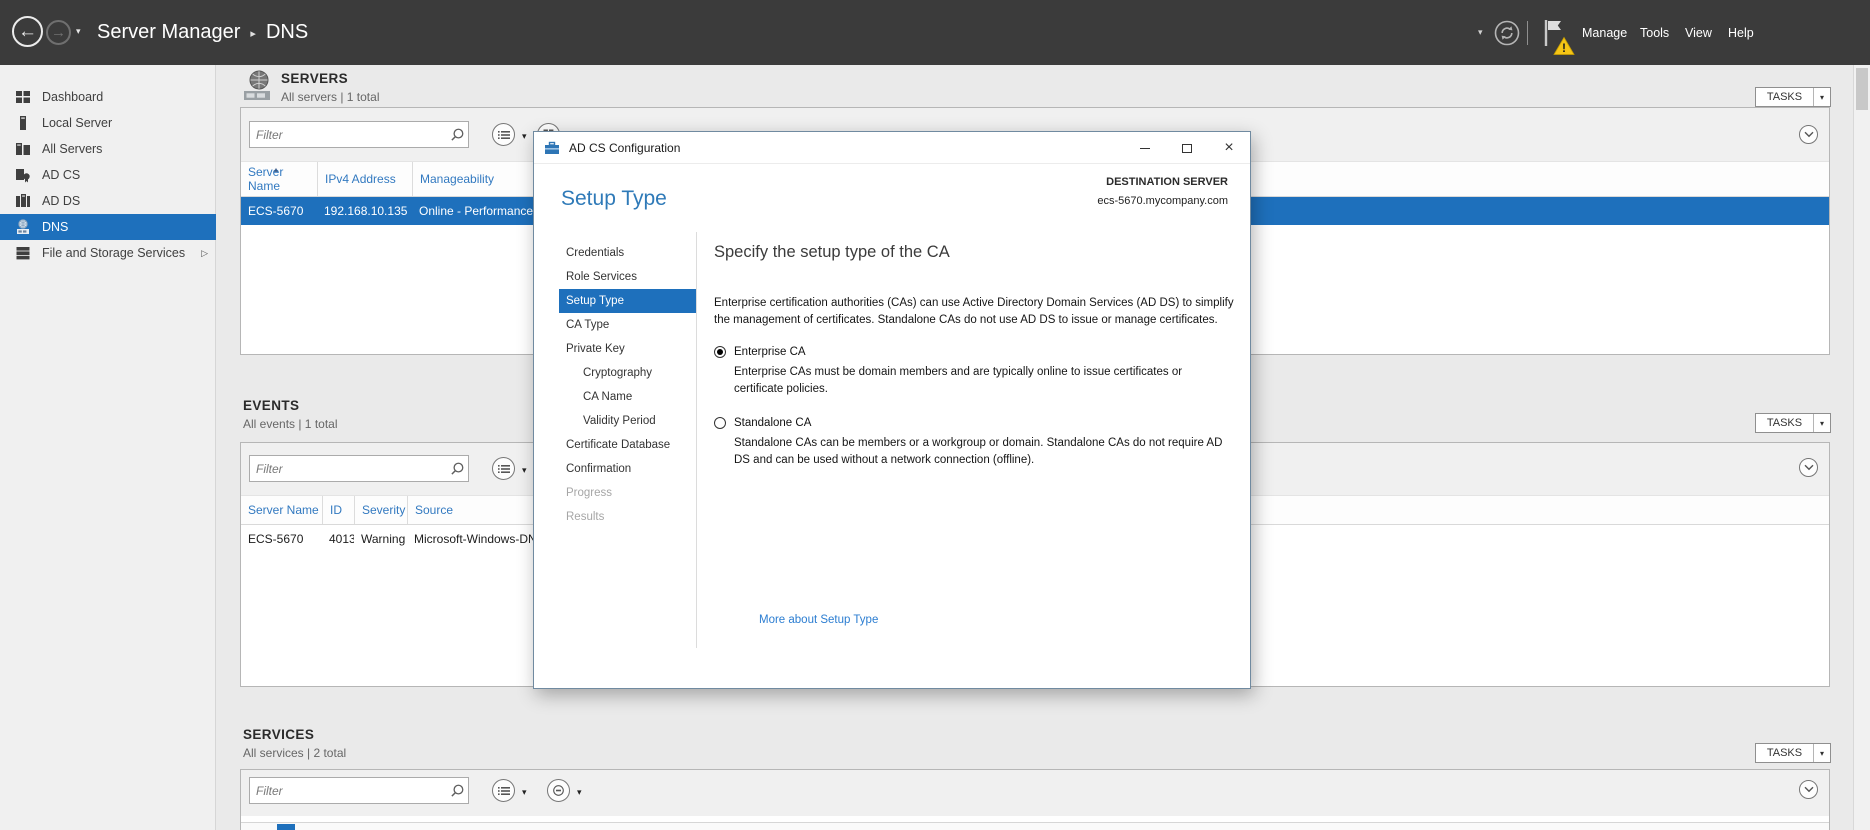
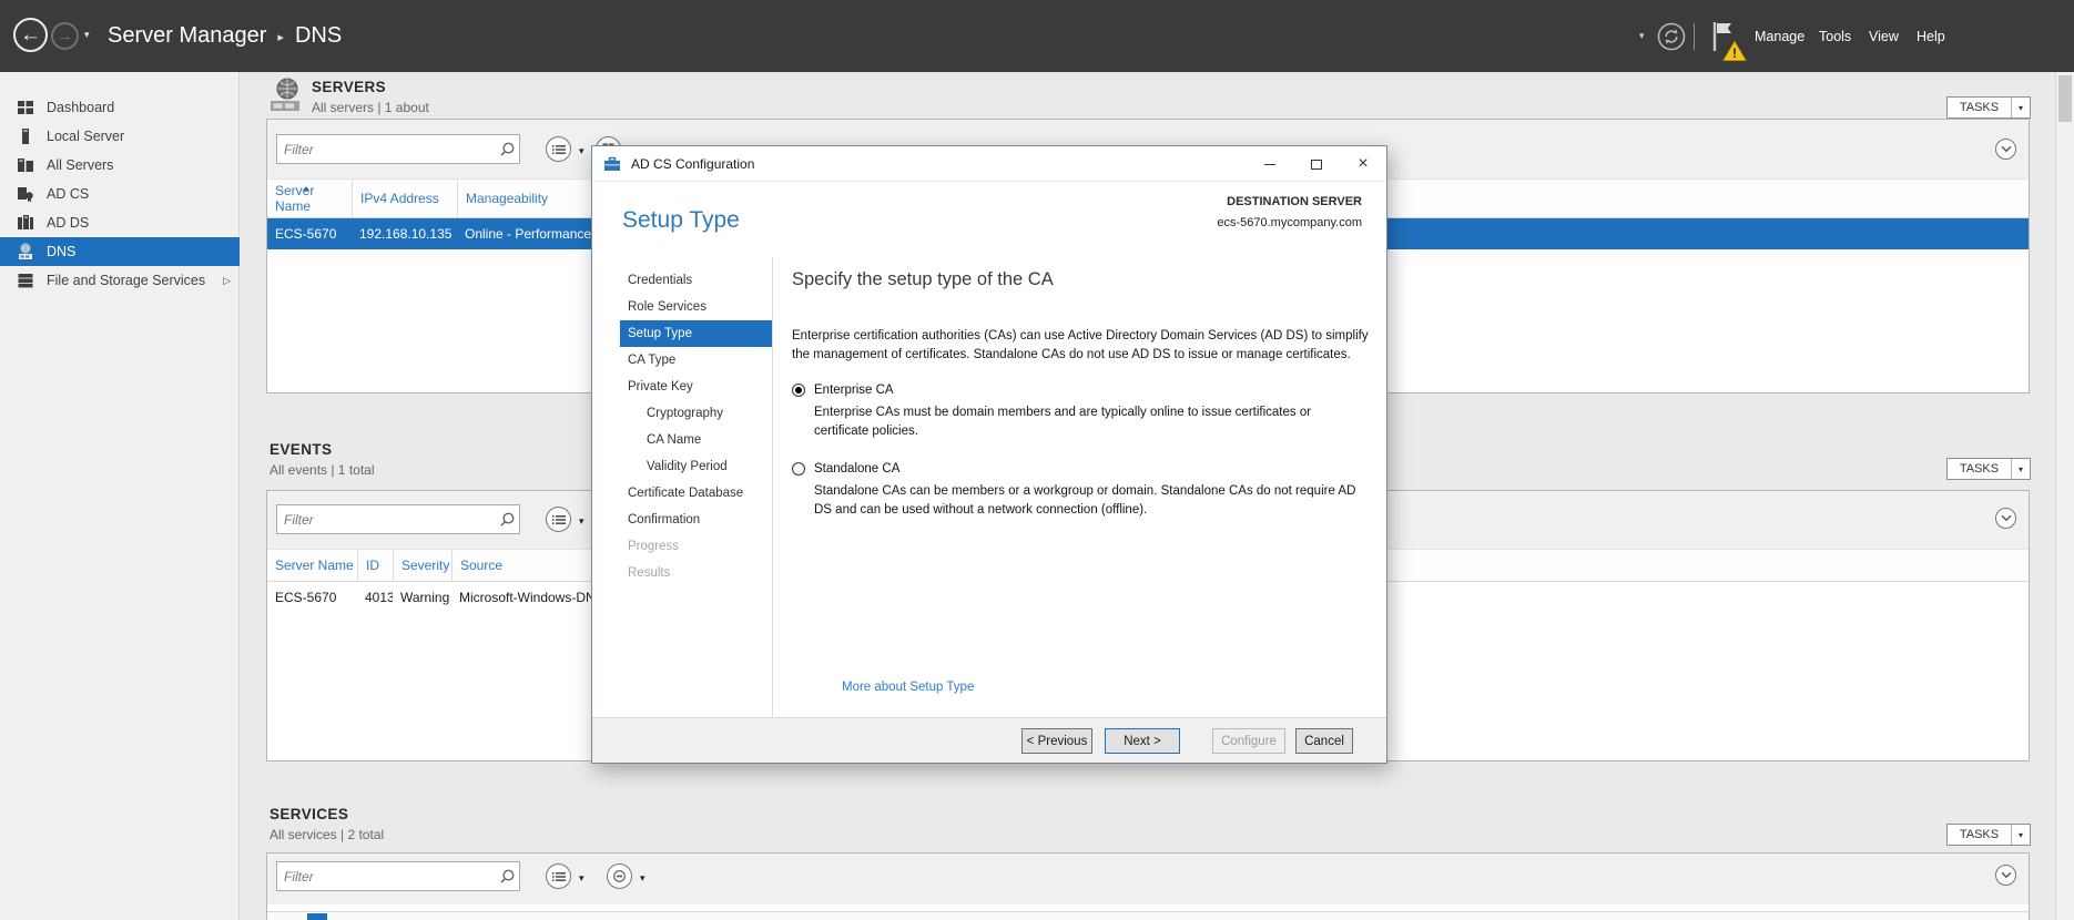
  ←
  →
  ▾
  Server Manager
  ▸
  DNS
  ▾
  !
  Manage
  Tools
  View
  Help
  Dashboard
  Local Server
  All Servers
  AD CS
  AD DS
  DNS
  File and Storage Services
  ▷
  SERVERS
- All servers | 1 total
+ All servers | 1 about
  TASKS
  ▾
  Filter
  ▾
  ▴
  Server Name
  IPv4 Address
  Manageability
  ECS-5670
  192.168.10.135
  Online - Performance
  EVENTS
  All events | 1 total
  TASKS
  ▾
  Filter
  ▾
  Server Name
  ID
  Severity
  Source
  ECS-5670
  4013
  Warning
  Microsoft-Windows-D
  SERVICES
  All services | 2 total
  TASKS
  ▾
  Filter
  ▾
  ▾
  AD CS Configuration
  ×
  Setup Type
  DESTINATION SERVER
  ecs-5670.mycompany.com
  Credentials
  Role Services
  Setup Type
  CA Type
  Private Key
  Cryptography
  CA Name
  Validity Period
  Certificate Database
  Confirmation
  Progress
  Results
  Specify the setup type of the CA
  Enterprise certification authorities (CAs) can use Active Directory Domain Services (AD DS) to simplify the management of certificates. Standalone CAs do not use AD DS to issue or manage certificates.
  Enterprise CA
  Enterprise CAs must be domain members and are typically online to issue certificates or certificate policies.
  Standalone CA
  Standalone CAs can be members or a workgroup or domain. Standalone CAs do not require AD DS and can be used without a network connection (offline).
  More about Setup Type
+ < Previous
+ Next >
+ Configure
+ Cancel
